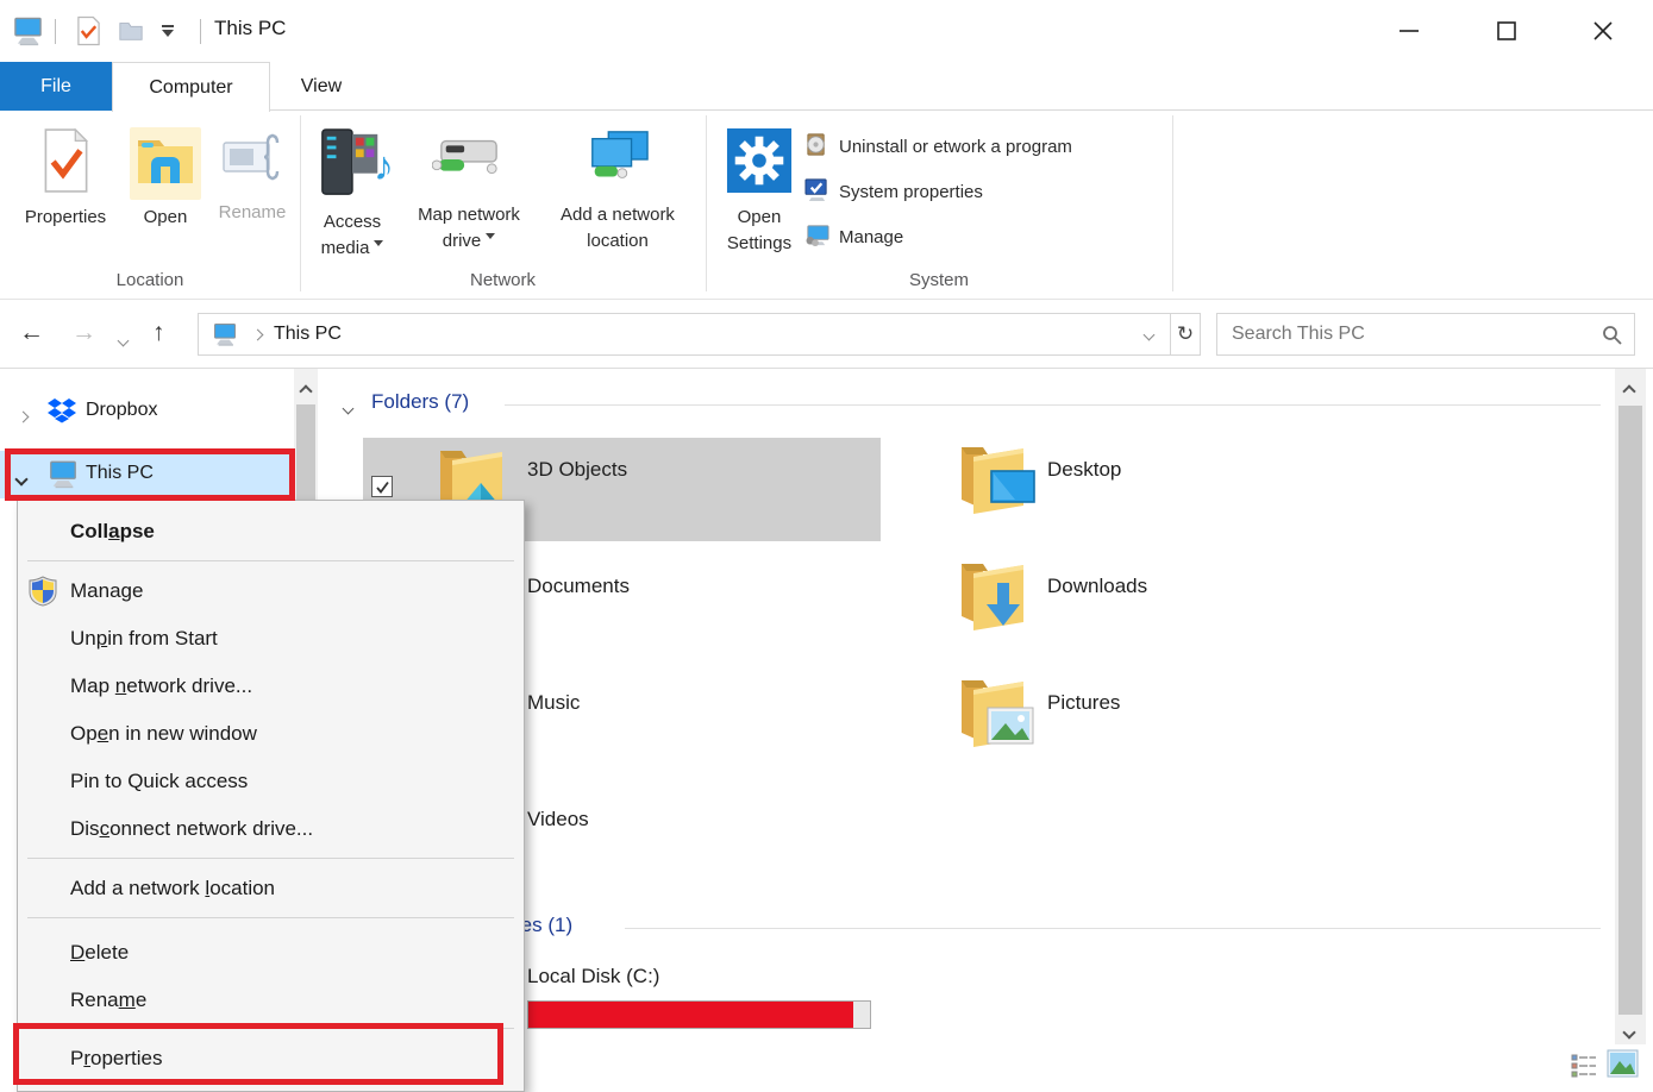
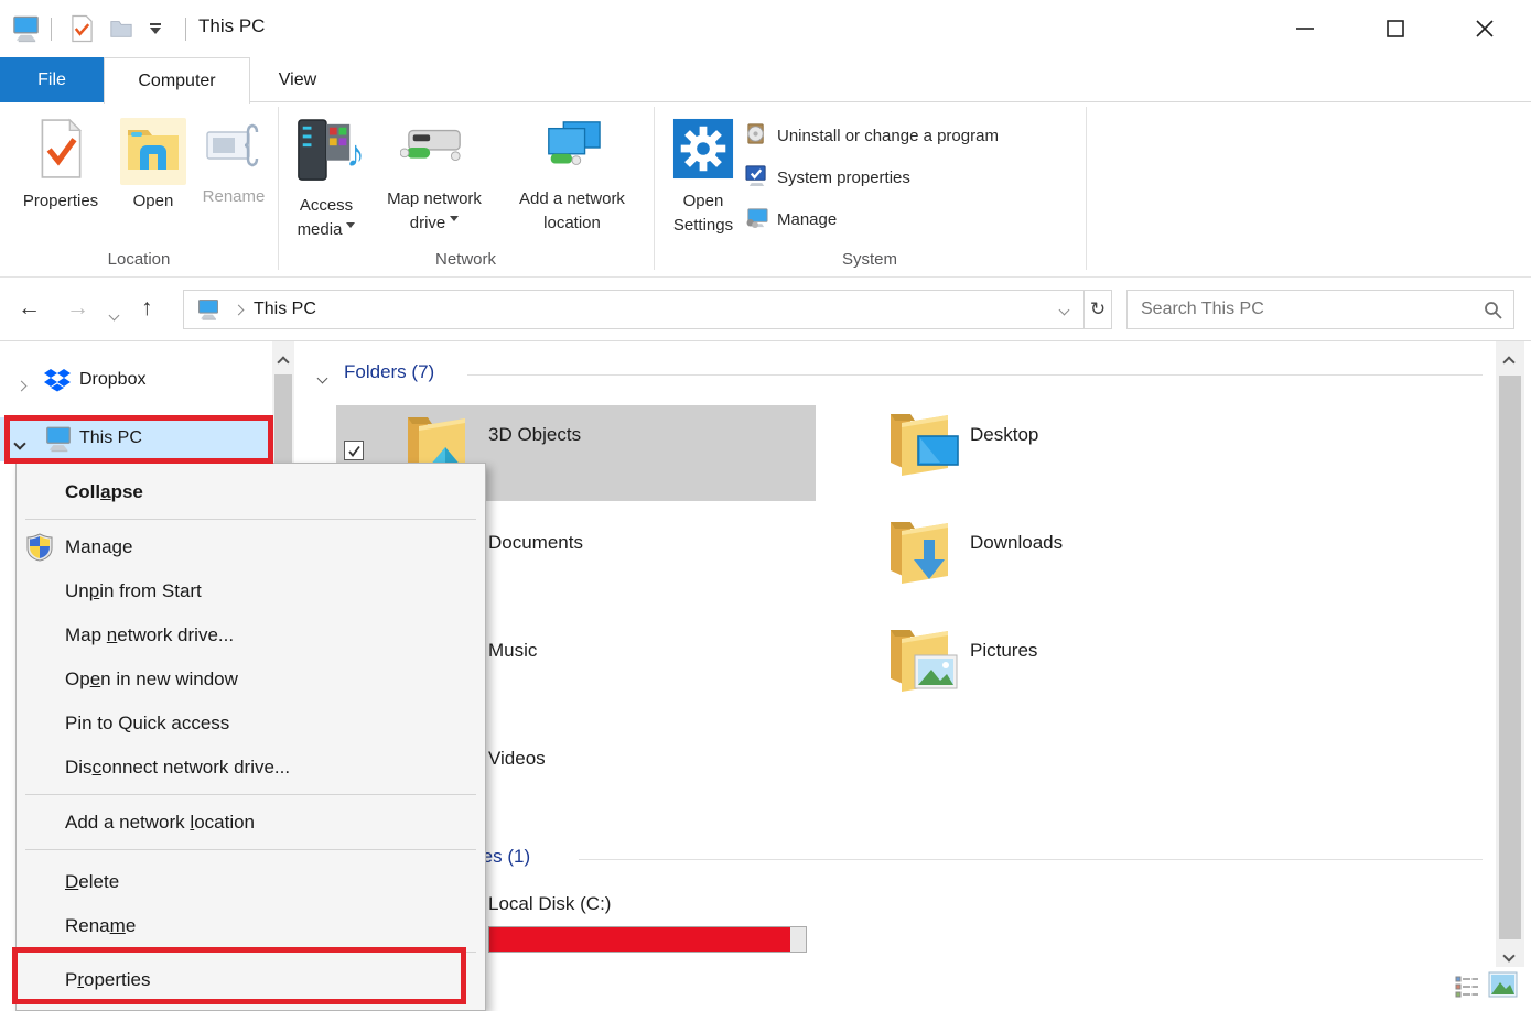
  This PC
  File
  Computer
  View
  Properties
  Open
  Rename
  Location
  ♪
  Access
  media
  Map network
  drive
  Add a network
  location
  Network
  Open
  Settings
- Uninstall or etwork a program
+ Uninstall or change a program
  System properties
  Manage
  System
  ←
  →
  ↑
  This PC
  ↻
  Search This PC
  Dropbox
  This PC
  Folders (7)
  3D Objects
  Desktop
  Documents
  Downloads
  Music
  Pictures
  Videos
  Local Disk (C:)
  Collapse
  Manage
  Unpin from Start
  Map network drive...
  Open in new window
  Pin to Quick access
  Disconnect network drive...
  Add a network location
  Delete
  Rename
  Properties
